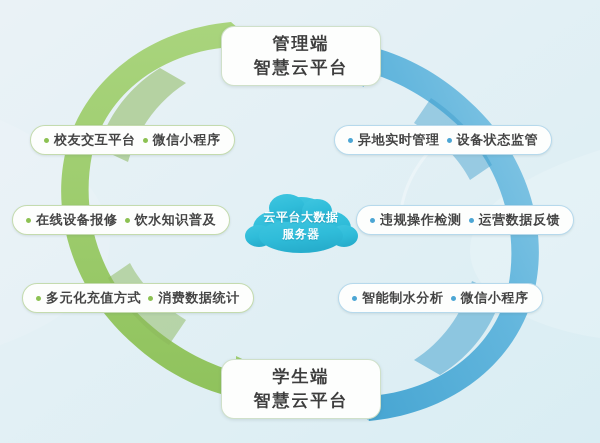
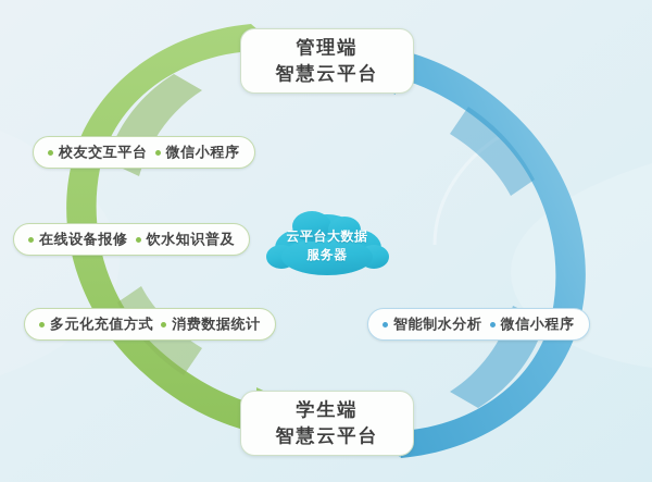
  管理端
  智慧云平台
  学生端
  智慧云平台
  校友交互平台
  微信小程序
  在线设备报修
  饮水知识普及
  多元化充值方式
  消费数据统计
- 异地实时管理
- 设备状态监管
- 违规操作检测
- 运营数据反馈
  智能制水分析
  微信小程序
  云平台大数据
  服务器
